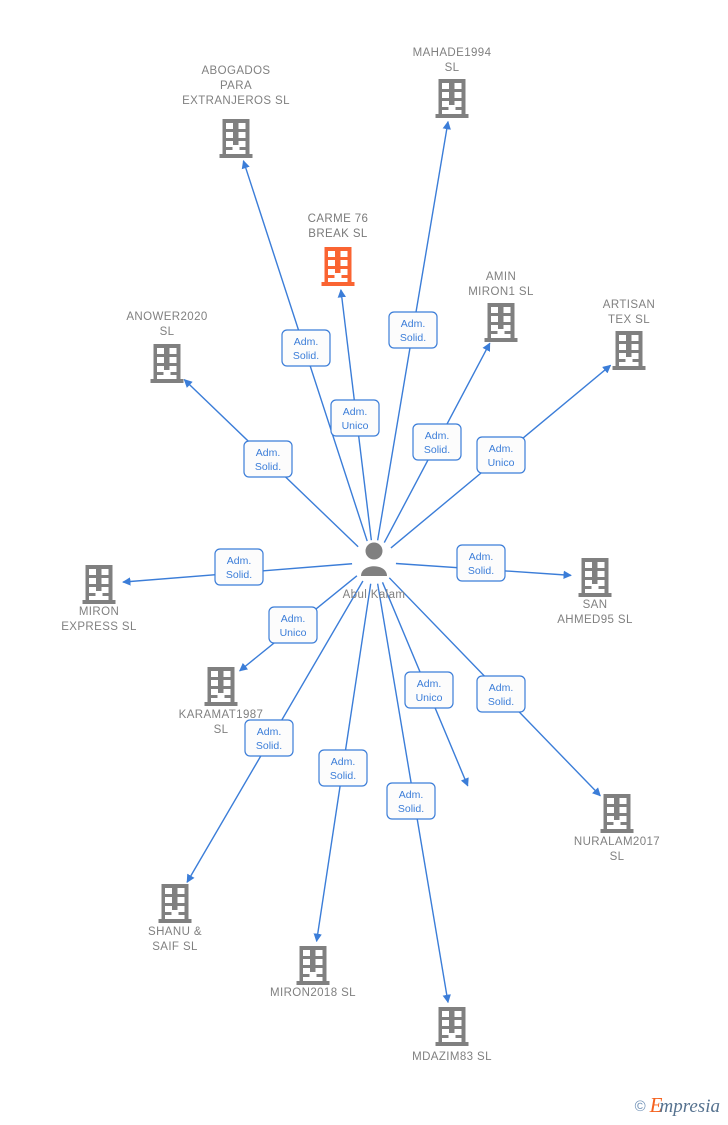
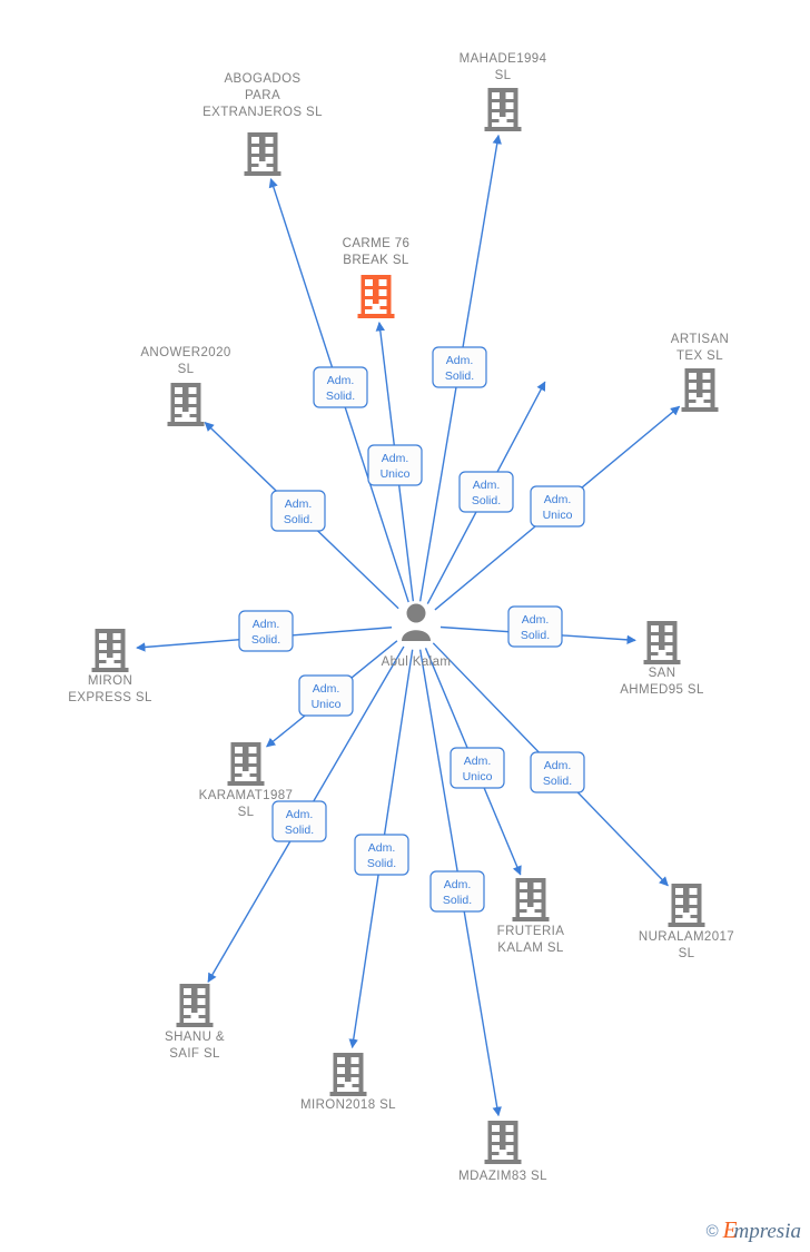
  Adm.
  Solid.
  Adm.
  Solid.
  Adm.
  Unico
  Adm.
  Solid.
  Adm.
  Solid.
  Adm.
  Unico
  Adm.
  Solid.
  Adm.
  Solid.
  Adm.
  Unico
  Adm.
  Solid.
  Adm.
  Solid.
  Adm.
  Solid.
  Adm.
  Unico
  Adm.
  Solid.
  Abul Kalam
  ABOGADOS
  PARA
  EXTRANJEROS SL
  MAHADE1994
  SL
  CARME 76
  BREAK SL
  ANOWER2020
  SL
- AMIN
- MIRON1 SL
  ARTISAN
  TEX SL
  MIRON
  EXPRESS SL
  SAN
  AHMED95 SL
  KARAMAT1987
  SL
  SHANU &
  SAIF SL
  MIRON2018 SL
  MDAZIM83 SL
+ FRUTERIA
+ KALAM SL
  NURALAM2017
  SL
  ©
  Empresia
